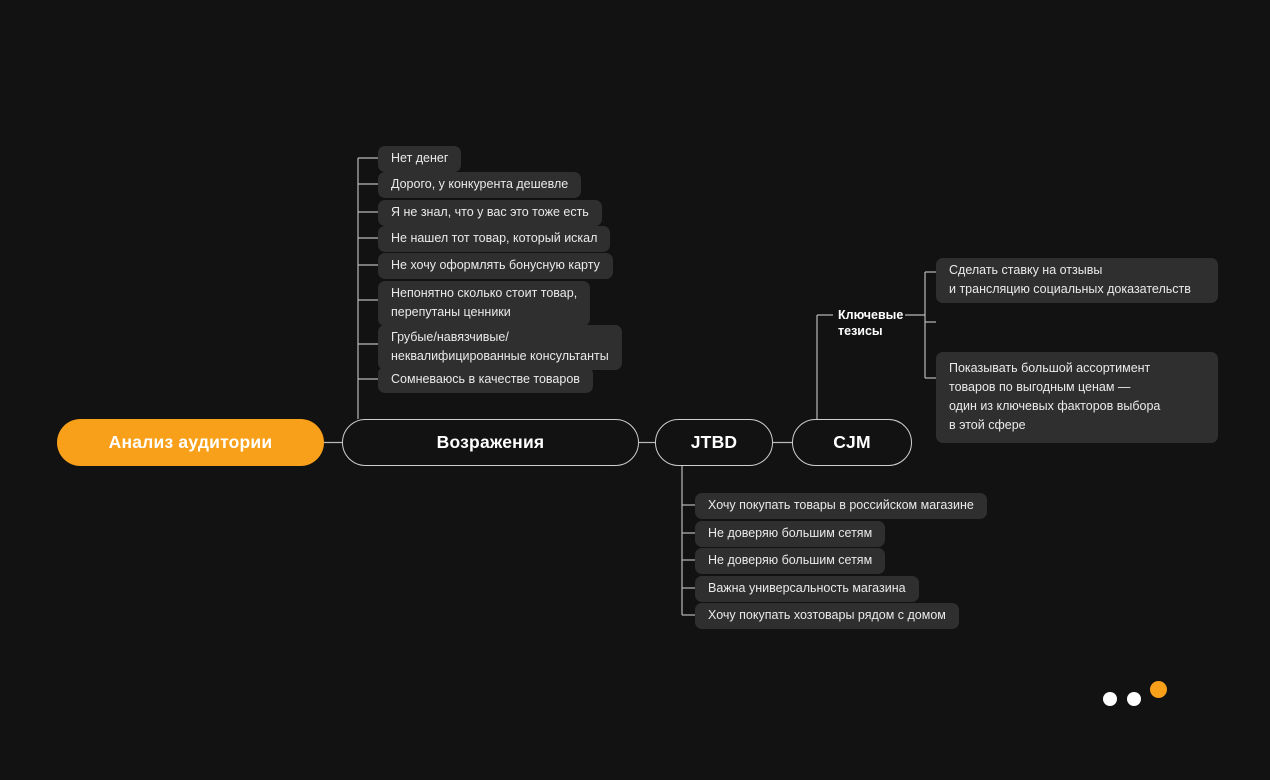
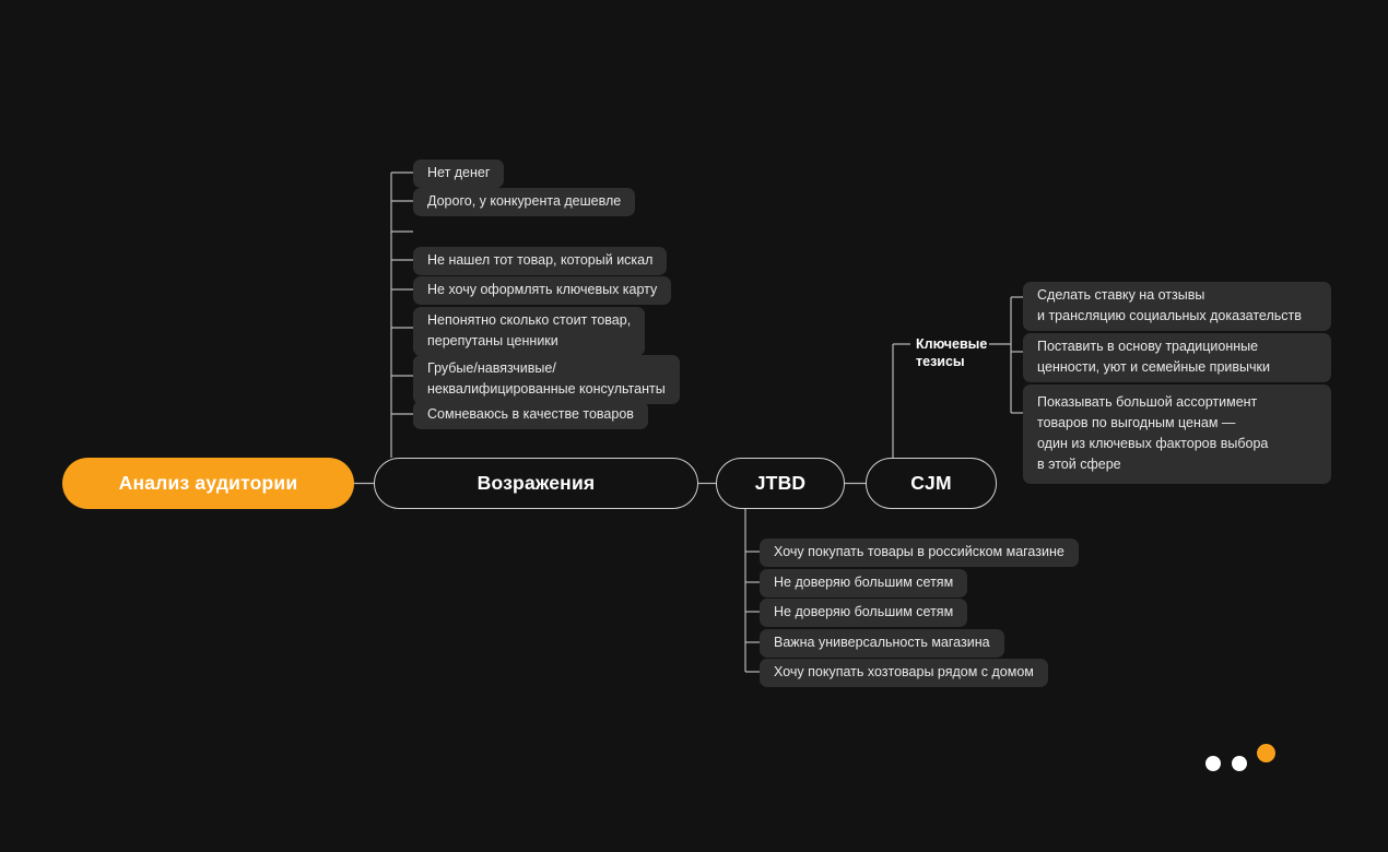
  Анализ аудитории
  Возражения
  JTBD
  CJM
  Ключевые
  тезисы
  Нет денег
  Дорого, у конкурента дешевле
- Я не знал, что у вас это тоже есть
  Не нашел тот товар, который искал
- Не хочу оформлять бонусную карту
+ Не хочу оформлять ключевых карту
  Непонятно сколько стоит товар,
  перепутаны ценники
  Грубые/навязчивые/
  неквалифицированные консультанты
  Сомневаюсь в качестве товаров
  Хочу покупать товары в российском магазине
  Не доверяю большим сетям
  Не доверяю большим сетям
  Важна универсальность магазина
  Хочу покупать хозтовары рядом с домом
  Сделать ставку на отзывы
  и трансляцию социальных доказательств
+ Поставить в основу традиционные
+ ценности, уют и семейные привычки
  Показывать большой ассортимент
  товаров по выгодным ценам —
  один из ключевых факторов выбора
  в этой сфере
